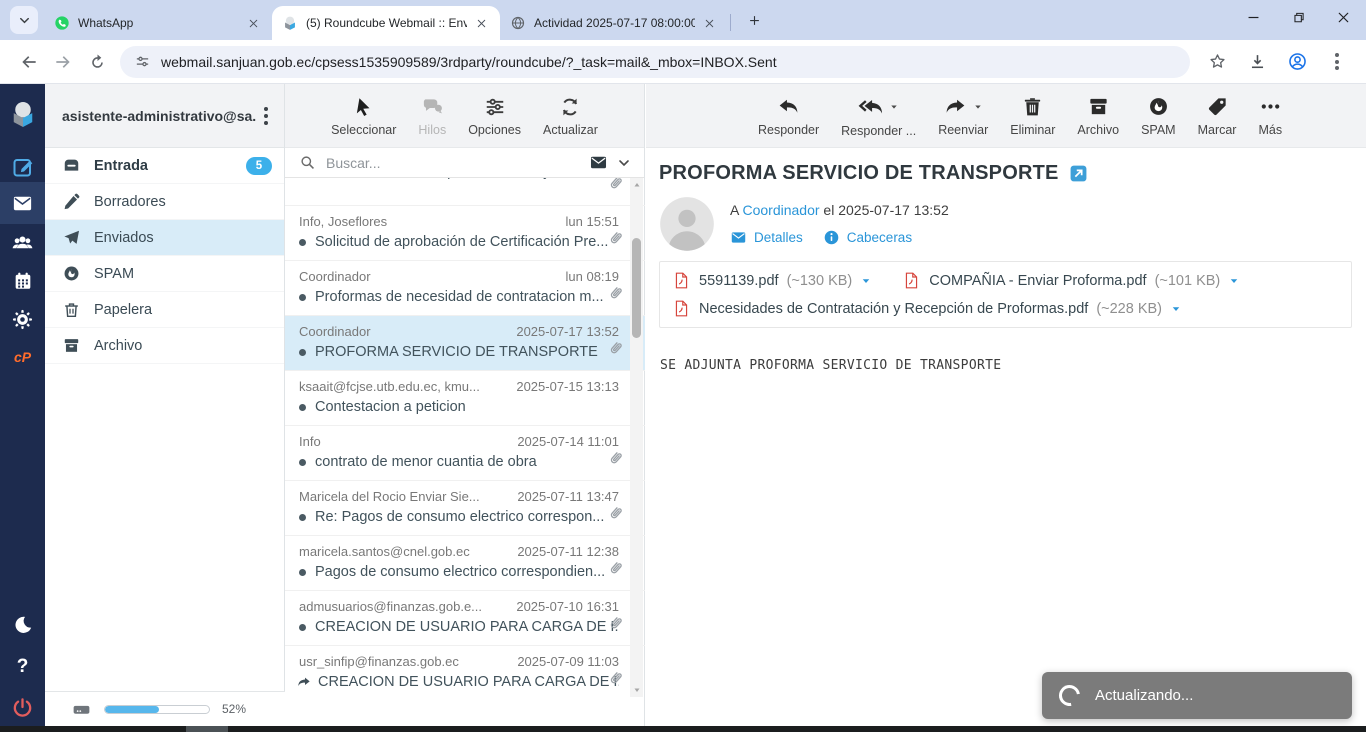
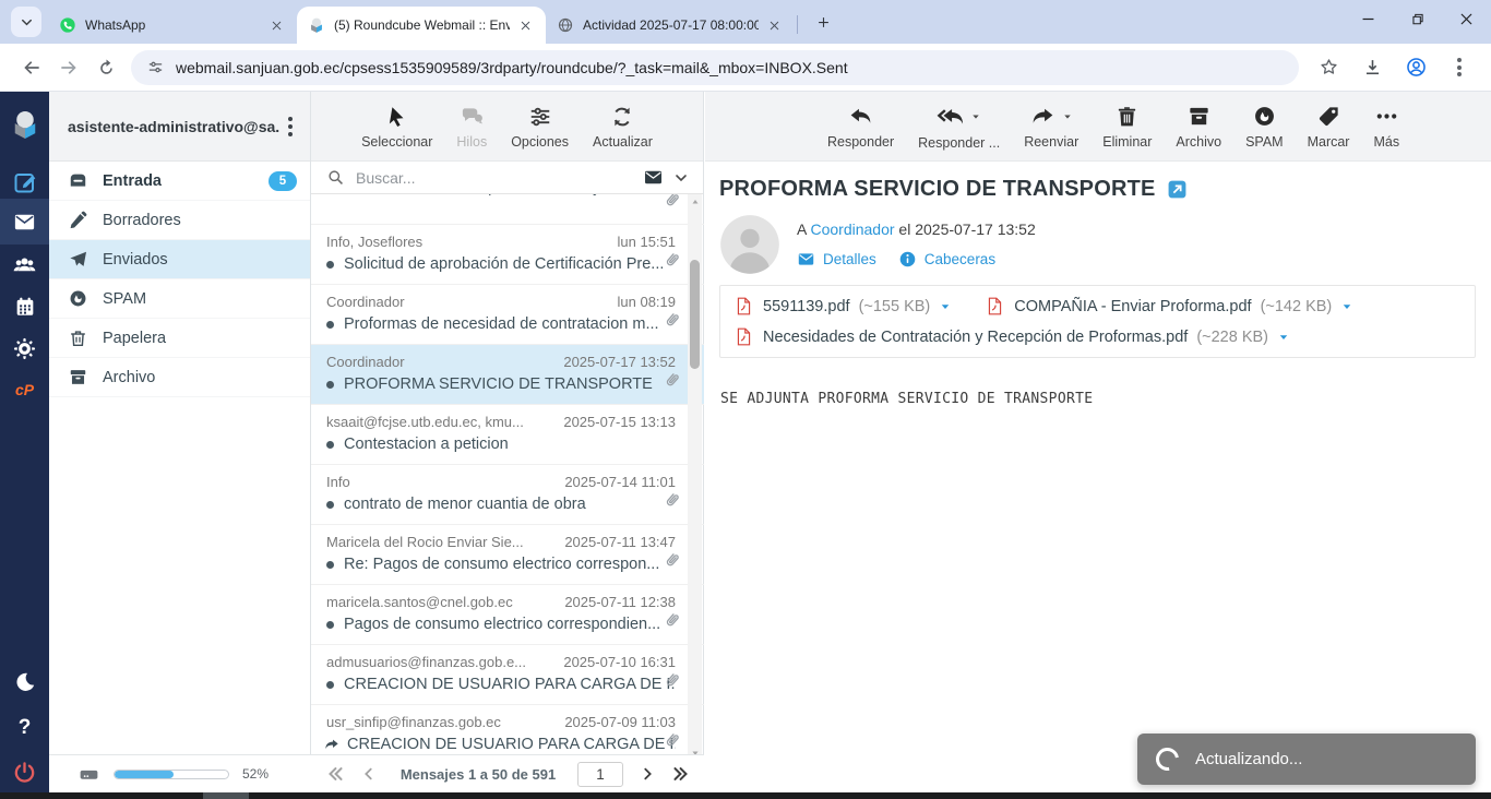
  WhatsApp
  (5) Roundcube Webmail :: Env
  Actividad 2025-07-17 08:00:00
  webmail.sanjuan.gob.ec/cpsess1535909589/3rdparty/roundcube/?_task=mail&_mbox=INBOX.Sent
  cP
  ?
  asistente-administrativo@sa.
  Entrada
  5
  Borradores
  Enviados
  SPAM
  Papelera
  Archivo
  52%
  Seleccionar
  Hilos
  Opciones
  Actualizar
  Buscar...
  Info, Joseflores
  lun 15:51
  Solicitud de aprobación de Certificación Pre...
  Coordinador
  lun 08:19
  Proformas de necesidad de contratacion m...
  Coordinador
  2025-07-17 13:52
  PROFORMA SERVICIO DE TRANSPORTE
  ksaait@fcjse.utb.edu.ec, kmu...
  2025-07-15 13:13
  Contestacion a peticion
  Info
  2025-07-14 11:01
  contrato de menor cuantia de obra
  Maricela del Rocio Enviar Sie...
  2025-07-11 13:47
  Re: Pagos de consumo electrico correspon...
  maricela.santos@cnel.gob.ec
  2025-07-11 12:38
  Pagos de consumo electrico correspondien...
  admusuarios@finanzas.gob.e...
  2025-07-10 16:31
  CREACION DE USUARIO PARA CARGA DE
  usr_sinfip@finanzas.gob.ec
  2025-07-09 11:03
  CREACION DE USUARIO PARA CARGA DE
+ Mensajes 1 a 50 de 591
+ 1
  Responder
  Responder ...
  Reenviar
  Eliminar
  Archivo
  SPAM
  Marcar
  Más
  PROFORMA SERVICIO DE TRANSPORTE
  A Coordinador el 2025-07-17 13:52
  Detalles
  Cabeceras
  5591139.pdf
- (~130 KB)
+ (~155 KB)
  COMPAÑIA - Enviar Proforma.pdf
- (~101 KB)
+ (~142 KB)
  Necesidades de Contratación y Recepción de Proformas.pdf
  (~228 KB)
  SE ADJUNTA PROFORMA SERVICIO DE TRANSPORTE
  Actualizando...
